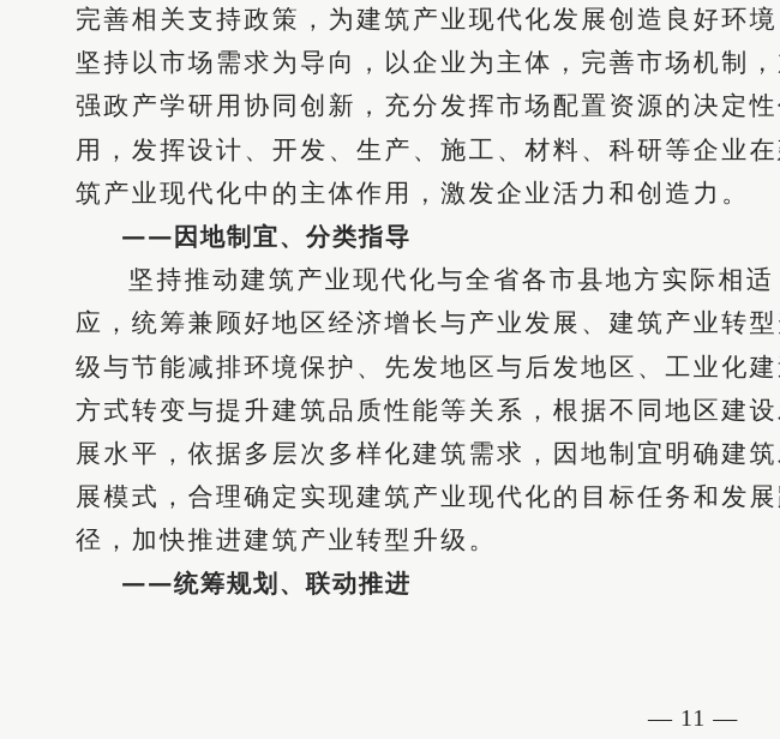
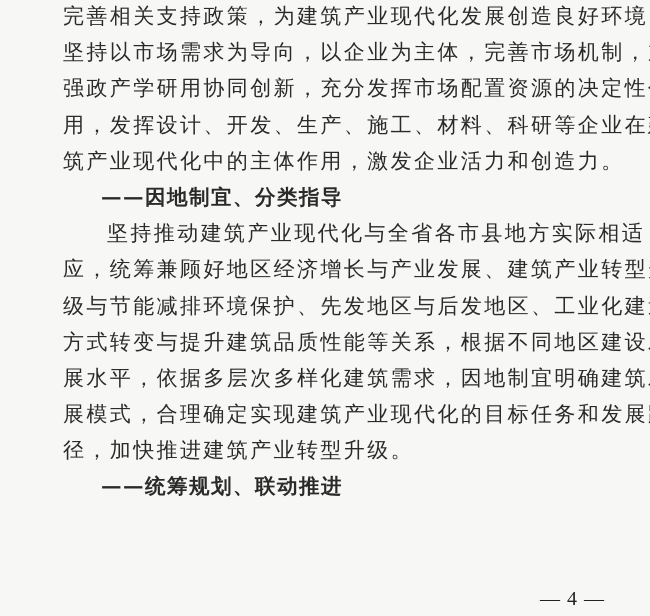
  完善相关支持政策，为建筑产业现代化发展创造良好环境
  坚持以市场需求为导向，以企业为主体，完善市场机制，
  强政产学研用协同创新，充分发挥市场配置资源的决定性
  用，发挥设计、开发、生产、施工、材料、科研等企业在
  筑产业现代化中的主体作用，激发企业活力和创造力。
  ——因地制宜、分类指导
  坚持推动建筑产业现代化与全省各市县地方实际相适
  应，统筹兼顾好地区经济增长与产业发展、建筑产业转型
  级与节能减排环境保护、先发地区与后发地区、工业化建
  方式转变与提升建筑品质性能等关系，根据不同地区建设
  展水平，依据多层次多样化建筑需求，因地制宜明确建筑
  展模式，合理确定实现建筑产业现代化的目标任务和发展
  径，加快推进建筑产业转型升级。
  ——统筹规划、联动推进
- — 11 —
+ — 4 —
